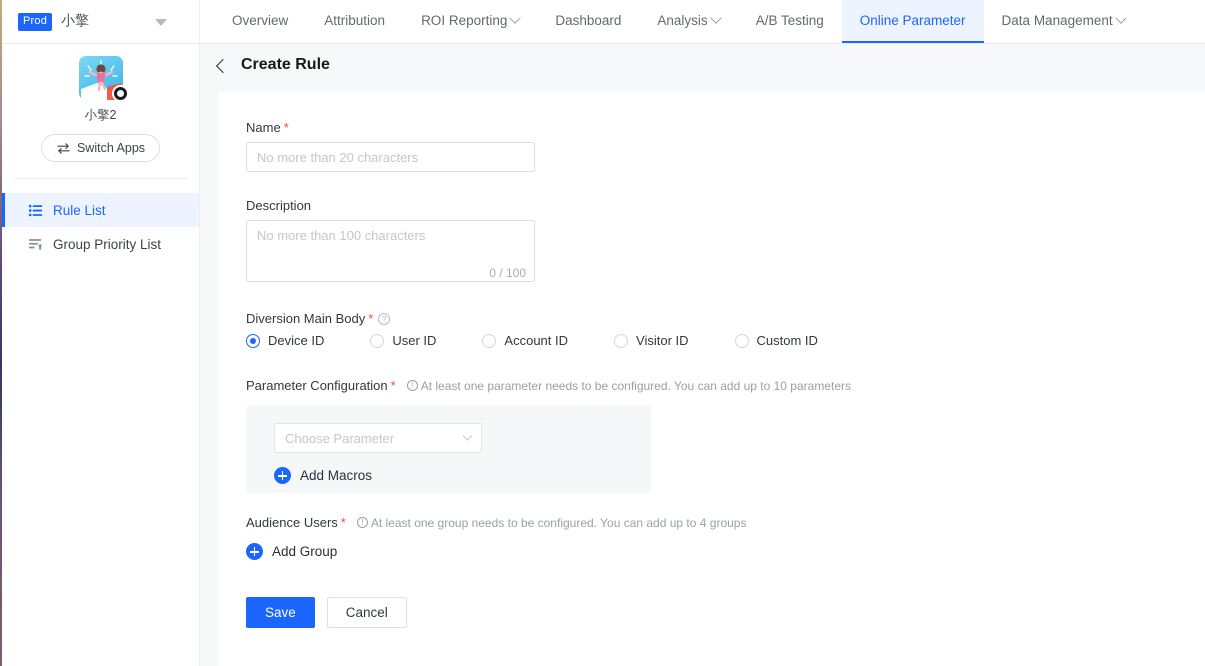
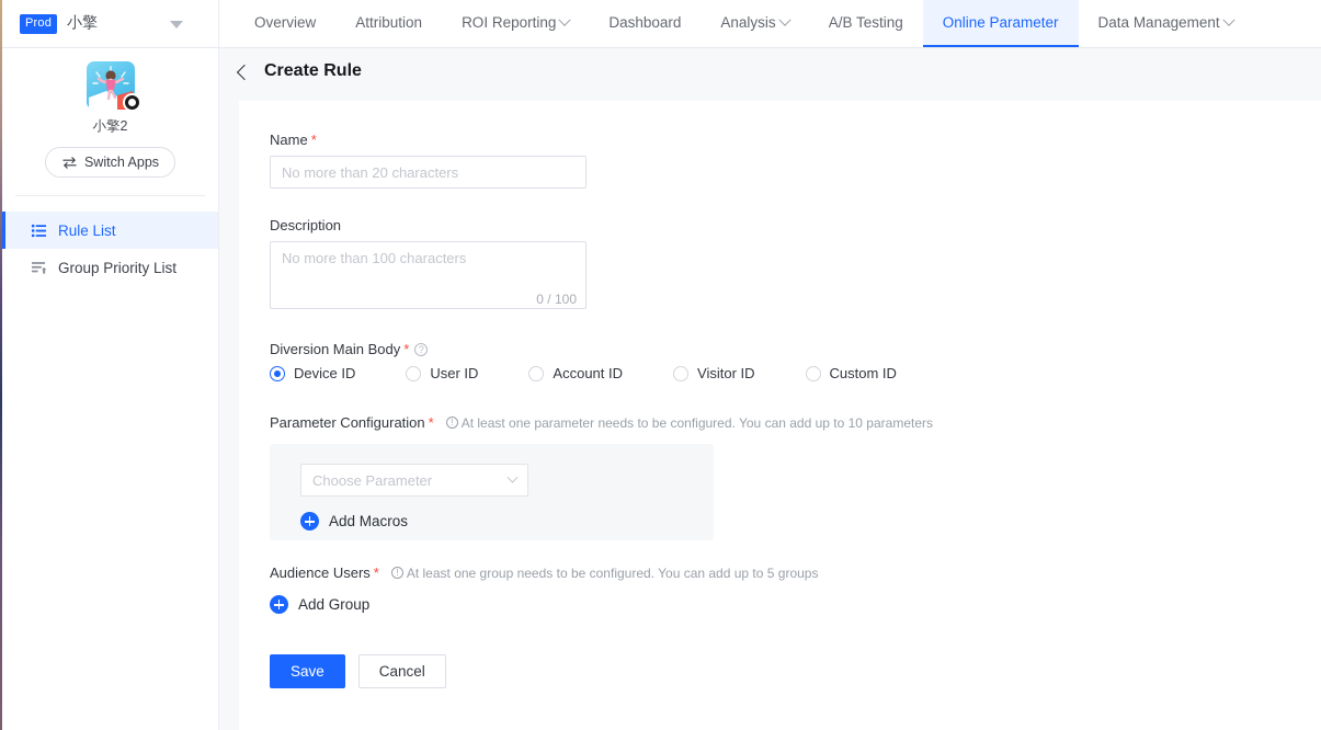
  Prod
  小擎
  Overview
  Attribution
  ROI Reporting
  Dashboard
  Analysis
  A/B Testing
  Online Parameter
  Data Management
  小擎2
  Switch Apps
  Rule List
  Group Priority List
  Create Rule
  Name
  *
  No more than 20 characters
  Description
  No more than 100 characters
  0 / 100
  Diversion Main Body
  *
  ?
  Device ID
  User ID
  Account ID
  Visitor ID
  Custom ID
  Parameter Configuration
  *
  !
  At least one parameter needs to be configured. You can add up to 10 parameters
  Choose Parameter
  Add Macros
  Audience Users
  *
  !
- At least one group needs to be configured. You can add up to 4 groups
+ At least one group needs to be configured. You can add up to 5 groups
  Add Group
  Save
  Cancel
